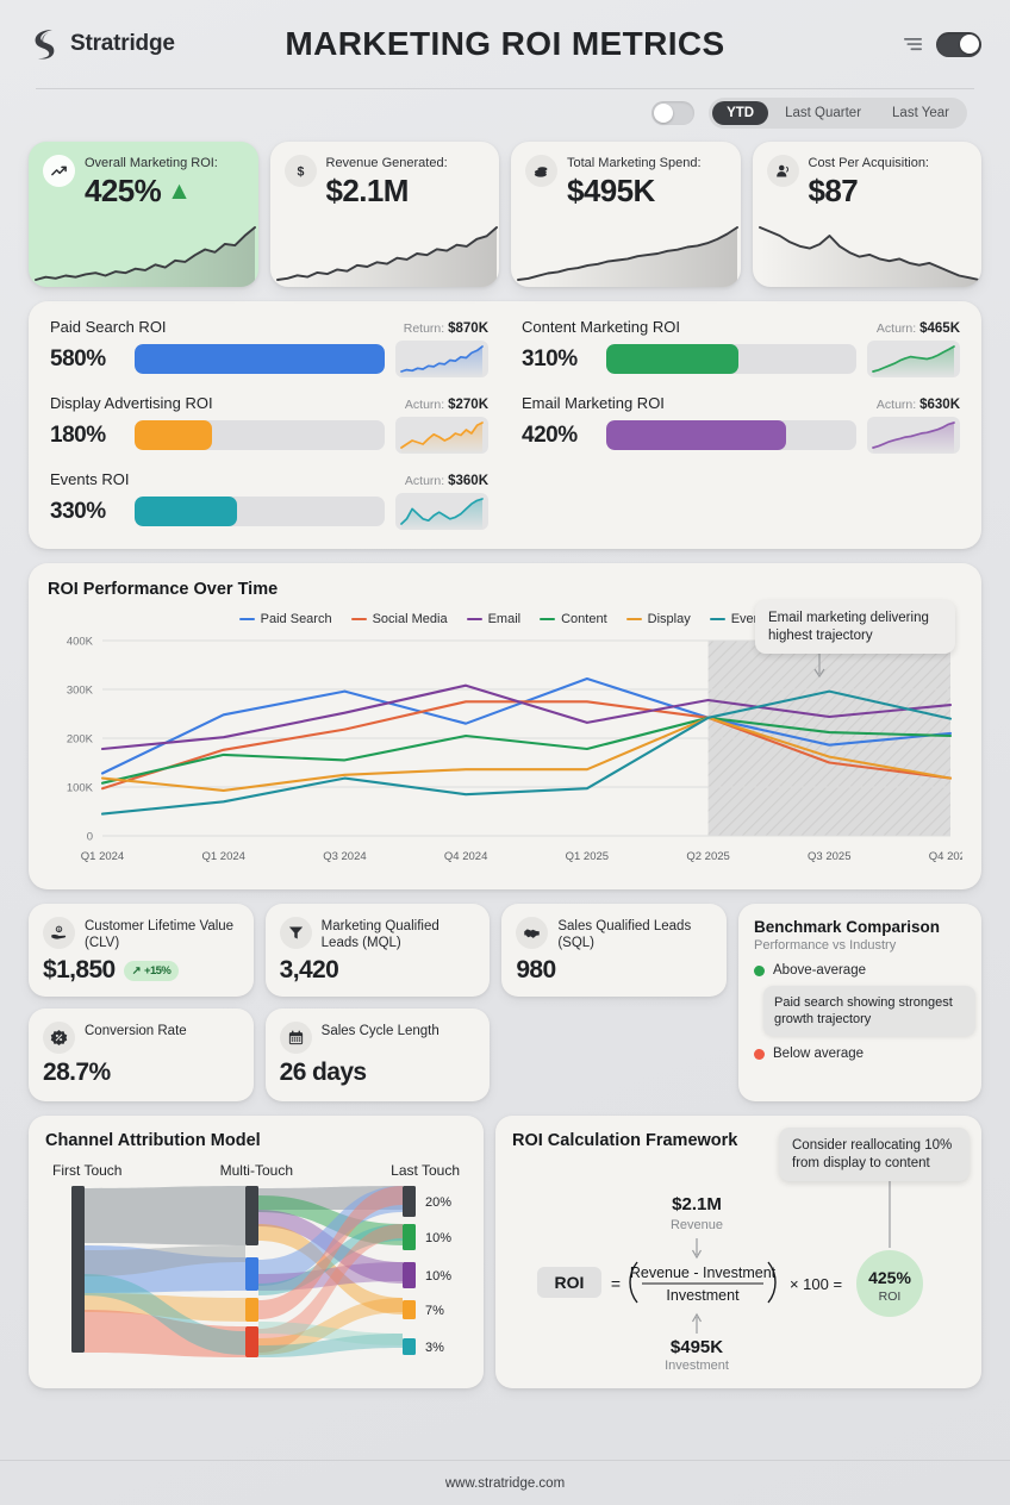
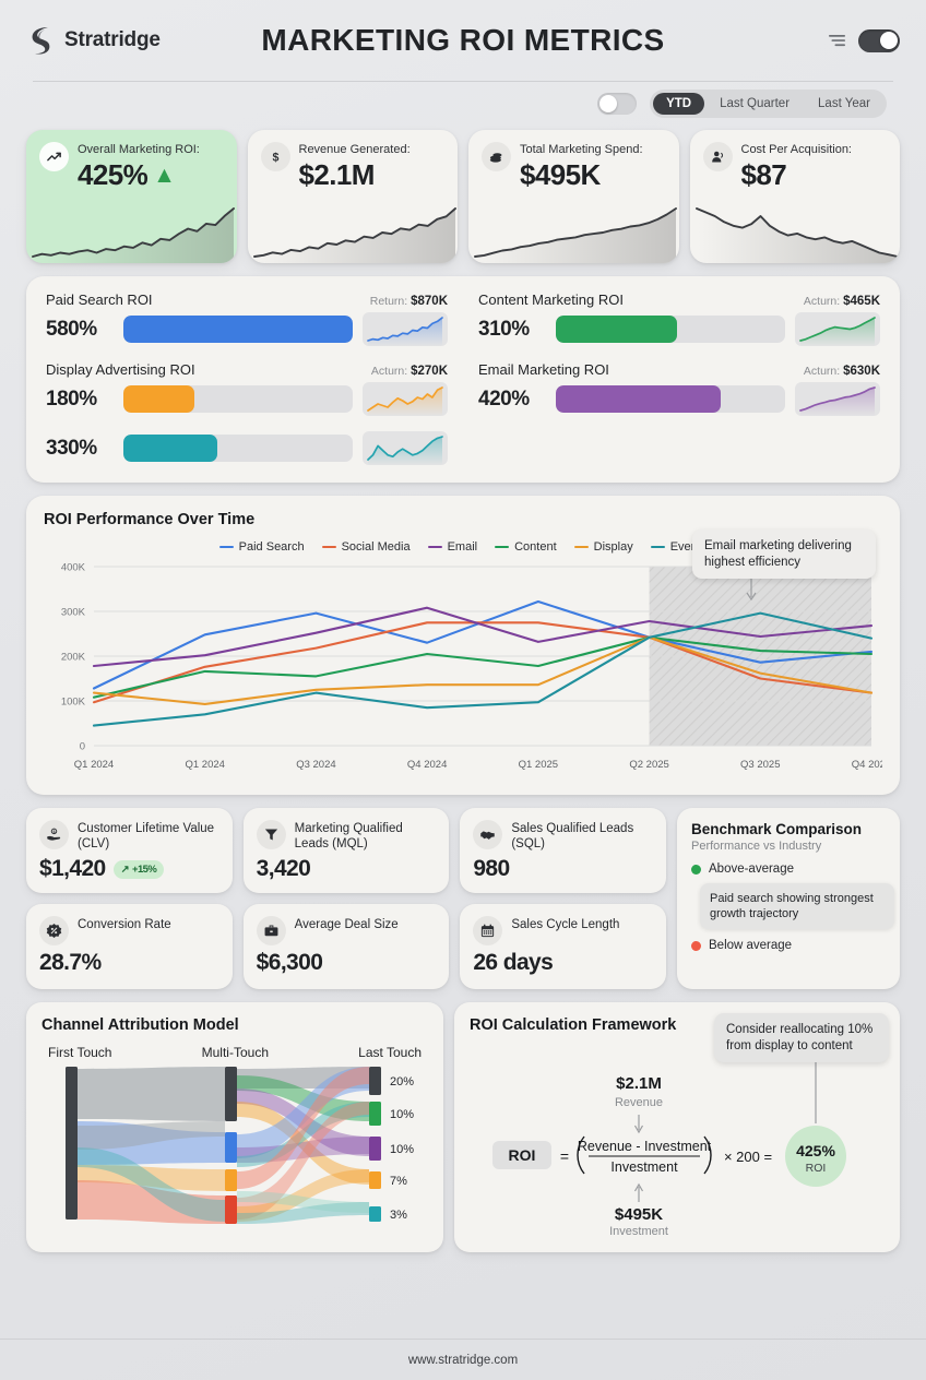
  Stratridge
  MARKETING ROI METRICS
  YTD
  Last Quarter
  Last Year
  Overall Marketing ROI:
  425%
  ▲
  $
  Revenue Generated:
  $2.1M
  Total Marketing Spend:
  $495K
  Cost Per Acquisition:
  $87
  Paid Search ROI
  Return: $870K
  580%
  Content Marketing ROI
  Acturn: $465K
  310%
  Display Advertising ROI
  Acturn: $270K
  180%
  Email Marketing ROI
  Acturn: $630K
  420%
- Events ROI
- Acturn: $360K
  330%
  ROI Performance Over Time
  Paid Search
  Social Media
  Email
  Content
  Display
- Email marketing delivering highest trajectory
+ Email marketing delivering highest efficiency
  0
  100K
  200K
  300K
  400K
  Q1 2024
  Q1 2024
  Q3 2024
  Q4 2024
  Q1 2025
  Q2 2025
  Q3 2025
  Customer Lifetime Value (CLV)
- $1,850
+ $1,420
  ↗
  +15%
  Marketing Qualified Leads (MQL)
  3,420
  Sales Qualified Leads (SQL)
  980
  Conversion Rate
  28.7%
+ Average Deal Size
+ $6,300
  Sales Cycle Length
  26 days
  Benchmark Comparison
  Performance vs Industry
  Above-average
  Paid search showing strongest growth trajectory
  Below average
  Channel Attribution Model
  First Touch
  Multi-Touch
  Last Touch
  20%
  10%
  10%
  7%
  3%
  ROI Calculation Framework
  Consider reallocating 10% from display to content
  $2.1M
  Revenue
  ROI
  =
  Revenue - Investment
  Investment
- × 100 =
+ × 200 =
  425%
  ROI
  $495K
  Investment
  www.stratridge.com
